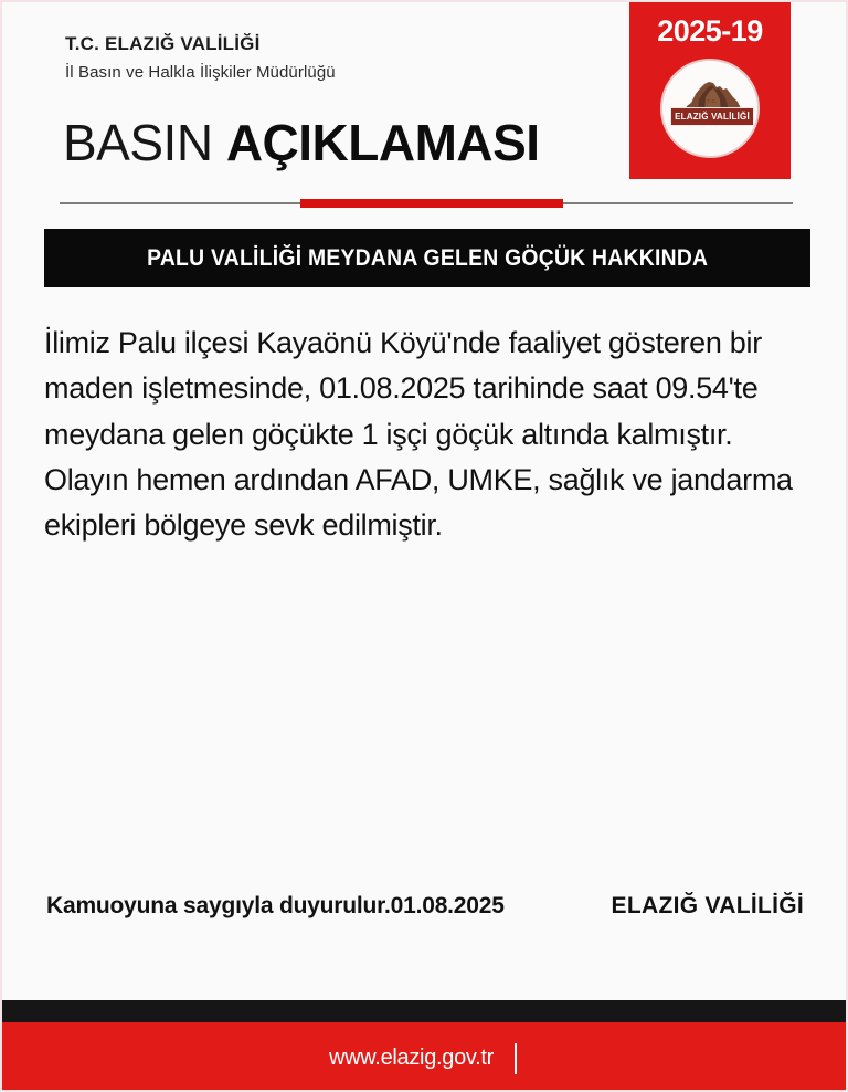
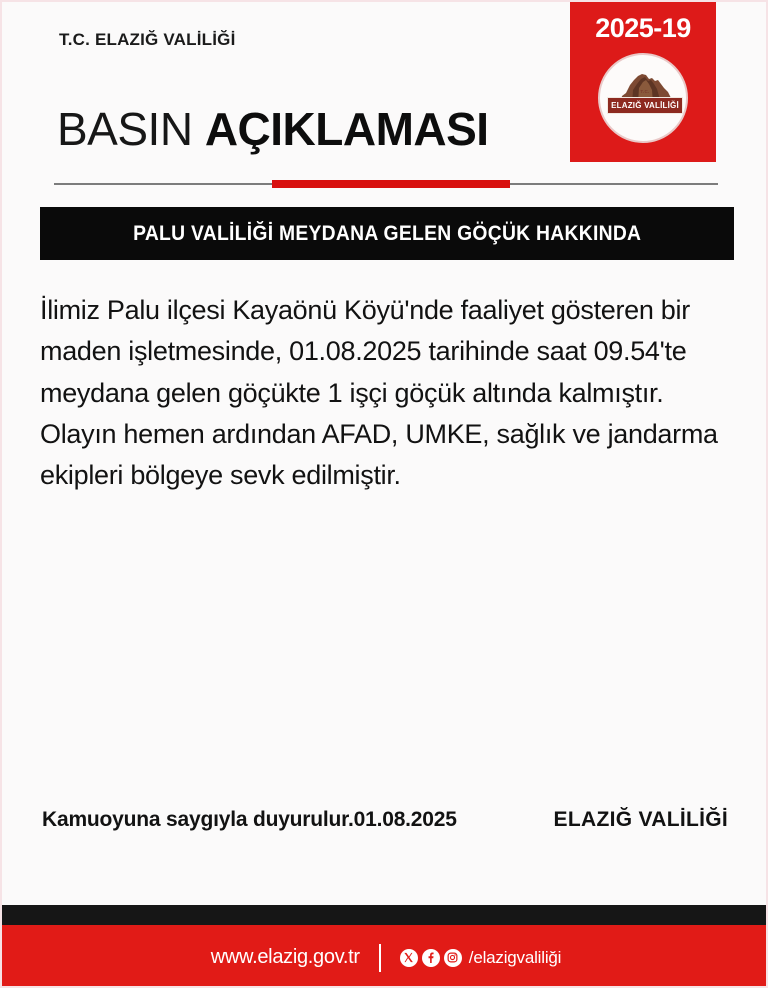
  T.C. ELAZIĞ VALİLİĞİ
- İl Basın ve Halkla İlişkiler Müdürlüğü
  BASIN AÇIKLAMASI
  2025-19
  ELAZIĞ VALİLİĞİ
  PALU VALİLİĞİ MEYDANA GELEN GÖÇÜK HAKKINDA
  İlimiz Palu ilçesi Kayaönü Köyü'nde faaliyet gösteren bir maden işletmesinde, 01.08.2025 tarihinde saat 09.54'te meydana gelen göçükte 1 işçi göçük altında kalmıştır. Olayın hemen ardından AFAD, UMKE, sağlık ve jandarma ekipleri bölgeye sevk edilmiştir.
  Kamuoyuna saygıyla duyurulur.01.08.2025
  ELAZIĞ VALİLİĞİ
  www.elazig.gov.tr
+ /elazigvaliliği
